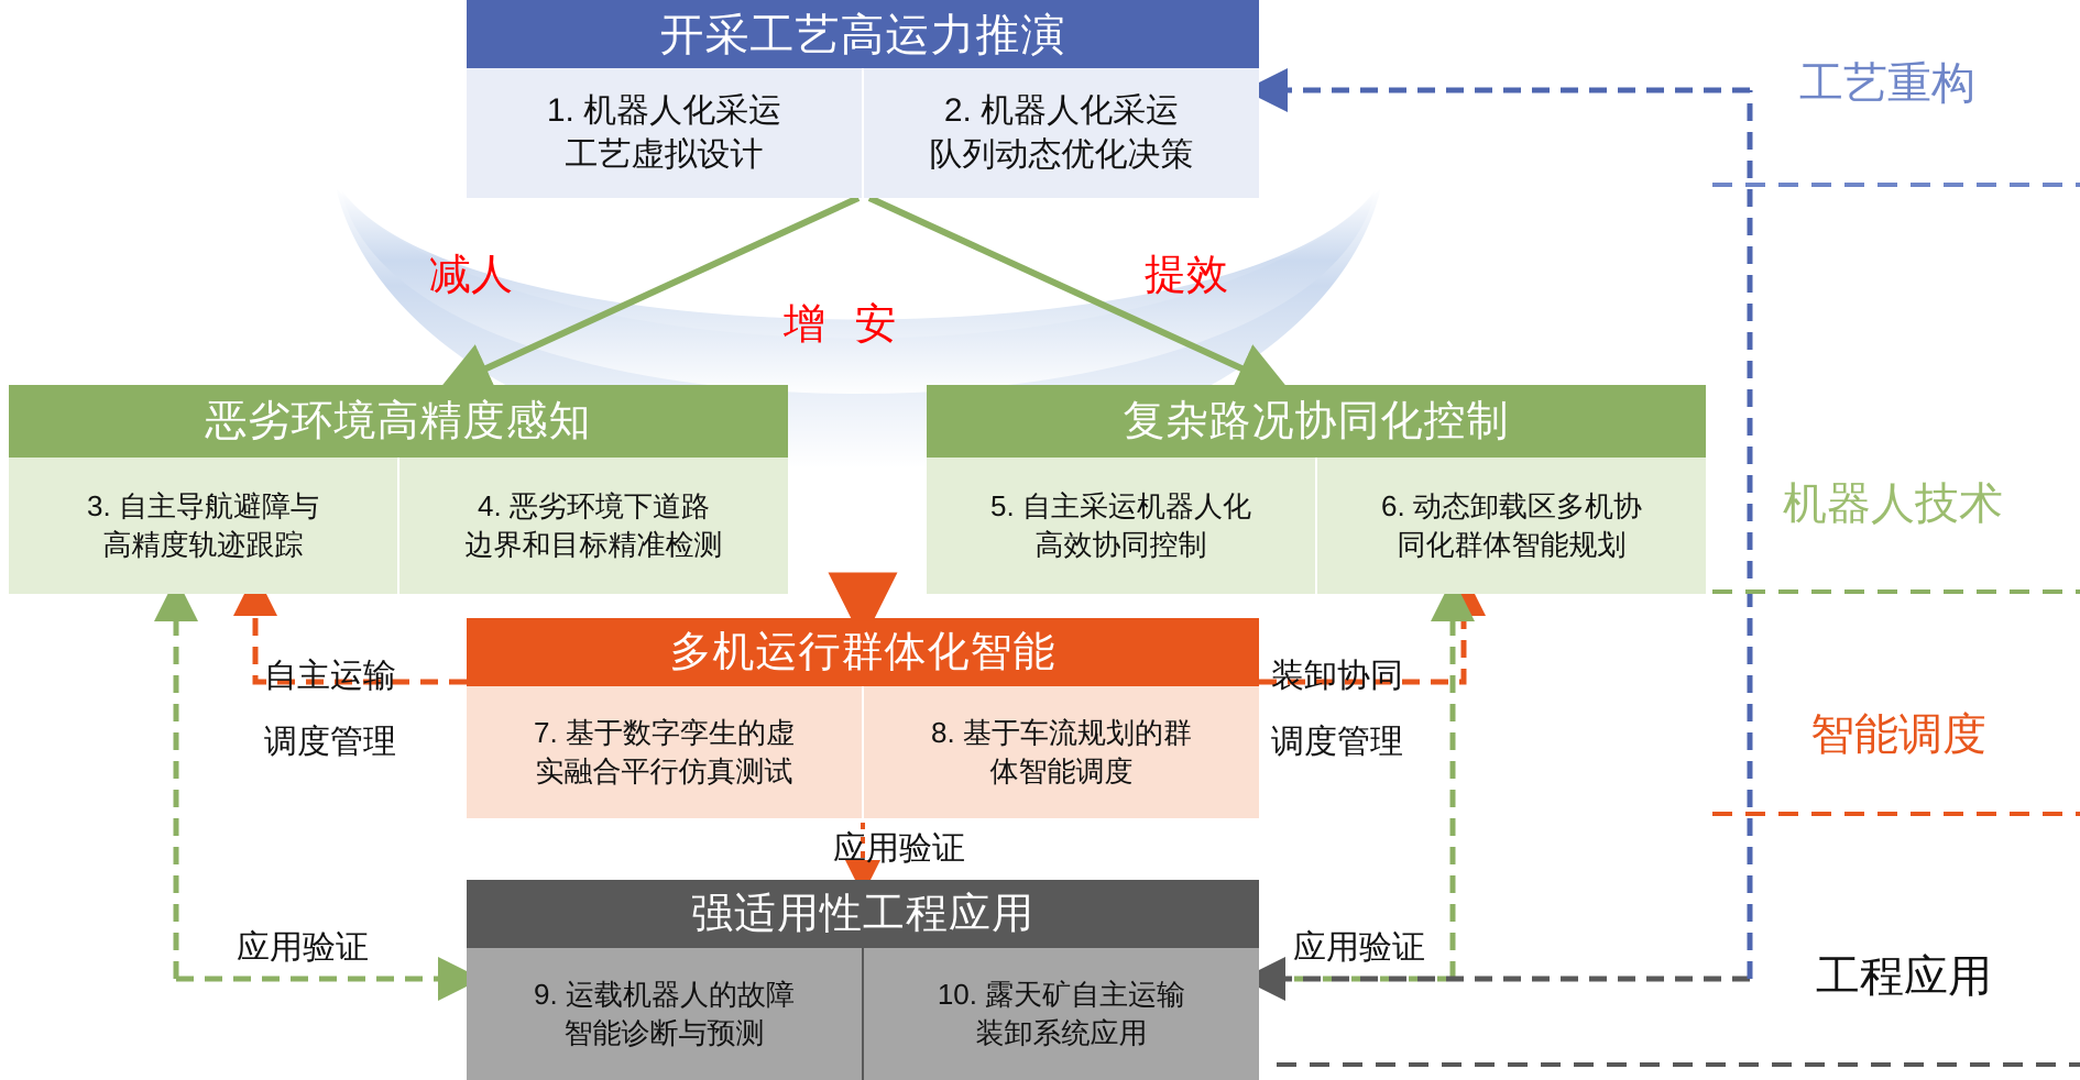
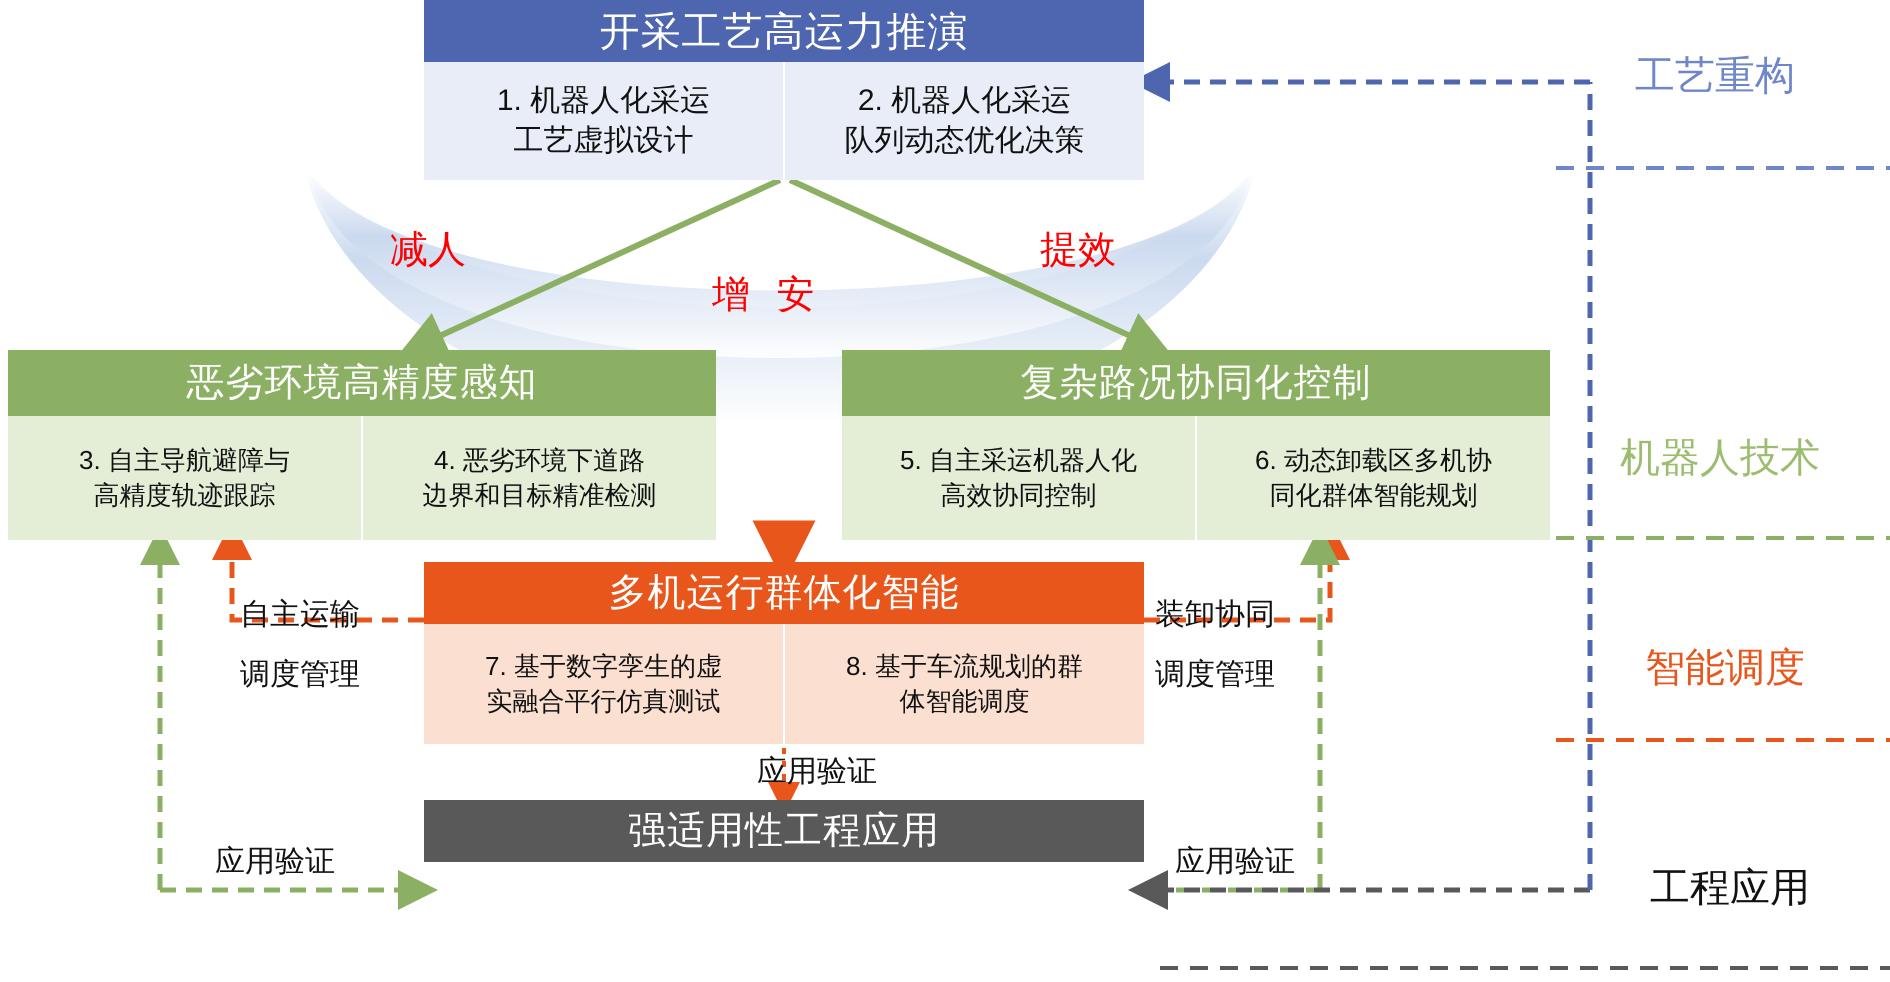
  开采工艺高运力推演
  1. 机器人化采运
  工艺虚拟设计
  2. 机器人化采运
  队列动态优化决策
  恶劣环境高精度感知
  3. 自主导航避障与
  高精度轨迹跟踪
  4. 恶劣环境下道路
  边界和目标精准检测
  复杂路况协同化控制
  5. 自主采运机器人化
  高效协同控制
  6. 动态卸载区多机协
  同化群体智能规划
  多机运行群体化智能
  7. 基于数字孪生的虚
  实融合平行仿真测试
  8. 基于车流规划的群
  体智能调度
  强适用性工程应用
- 9. 运载机器人的故障
- 智能诊断与预测
- 10. 露天矿自主运输
- 装卸系统应用
  减人
  提效
  增 安
  自主运输
  调度管理
  装卸协同
  调度管理
  应用验证
  应用验证
  应用验证
  工艺重构
  机器人技术
  智能调度
  工程应用
